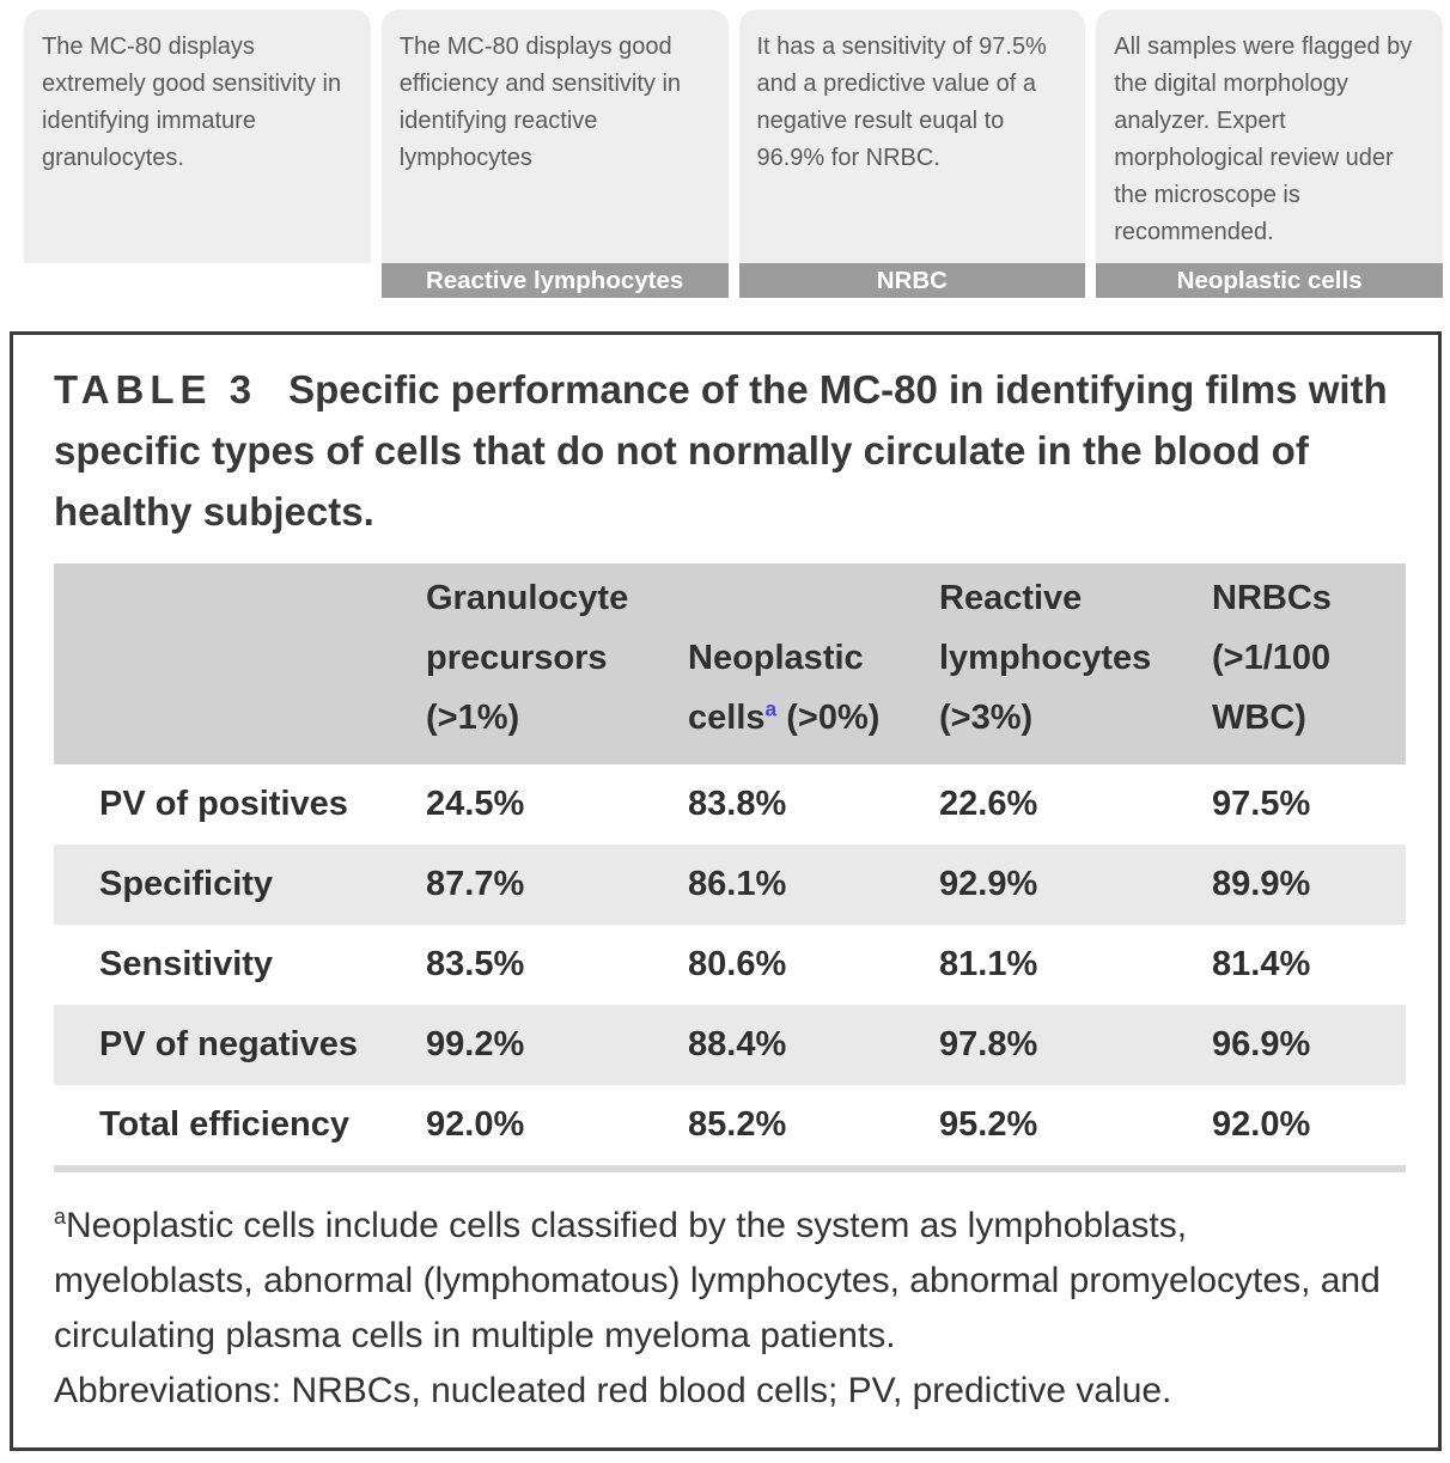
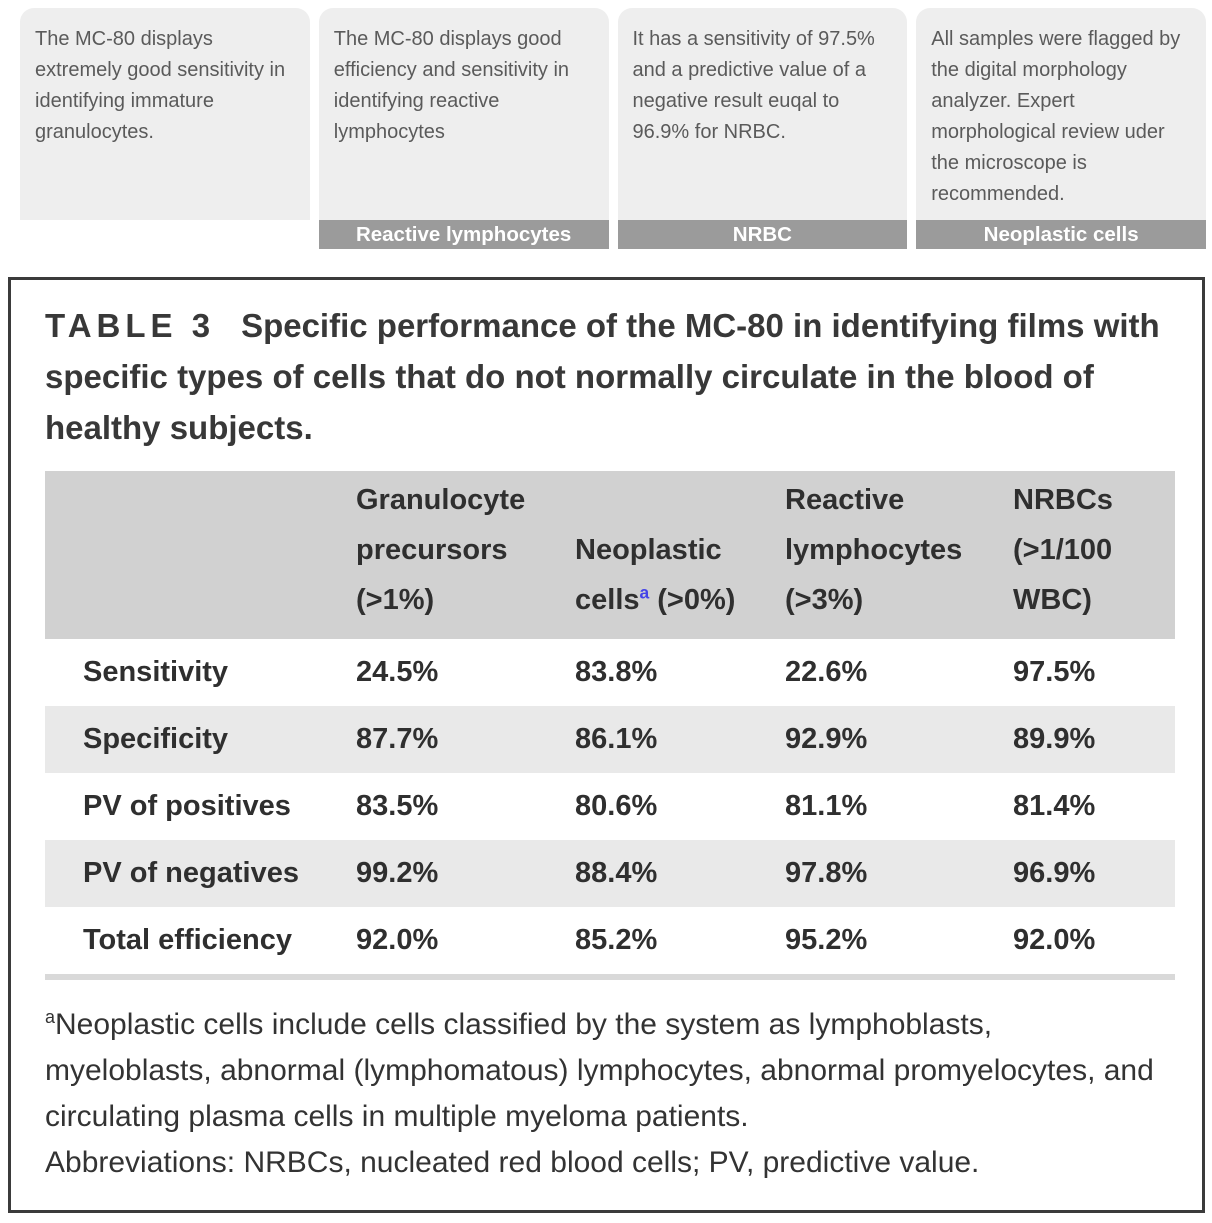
  The MC-80 displays extremely good sensitivity in identifying immature granulocytes.
  The MC-80 displays good efficiency and sensitivity in identifying reactive lymphocytes
  Reactive lymphocytes
  It has a sensitivity of 97.5% and a predictive value of a negative result euqal to 96.9% for NRBC.
  NRBC
  All samples were flagged by the digital morphology analyzer. Expert morphological review uder the microscope is recommended.
  Neoplastic cells
  TABLE 3 Specific performance of the MC-80 in identifying films with specific types of cells that do not normally circulate in the blood of healthy subjects.
  Granulocyte
  precursors
  (>1%)
  Neoplastic
  cellsa (>0%)
  Reactive
  lymphocytes
  (>3%)
  NRBCs
  (>1/100
  WBC)
- PV of positives
+ Sensitivity
  24.5%
  83.8%
  22.6%
  97.5%
  Specificity
  87.7%
  86.1%
  92.9%
  89.9%
- Sensitivity
+ PV of positives
  83.5%
  80.6%
  81.1%
  81.4%
  PV of negatives
  99.2%
  88.4%
  97.8%
  96.9%
  Total efficiency
  92.0%
  85.2%
  95.2%
  92.0%
  aNeoplastic cells include cells classified by the system as lymphoblasts, myeloblasts, abnormal (lymphomatous) lymphocytes, abnormal promyelocytes, and circulating plasma cells in multiple myeloma patients.
  Abbreviations: NRBCs, nucleated red blood cells; PV, predictive value.
